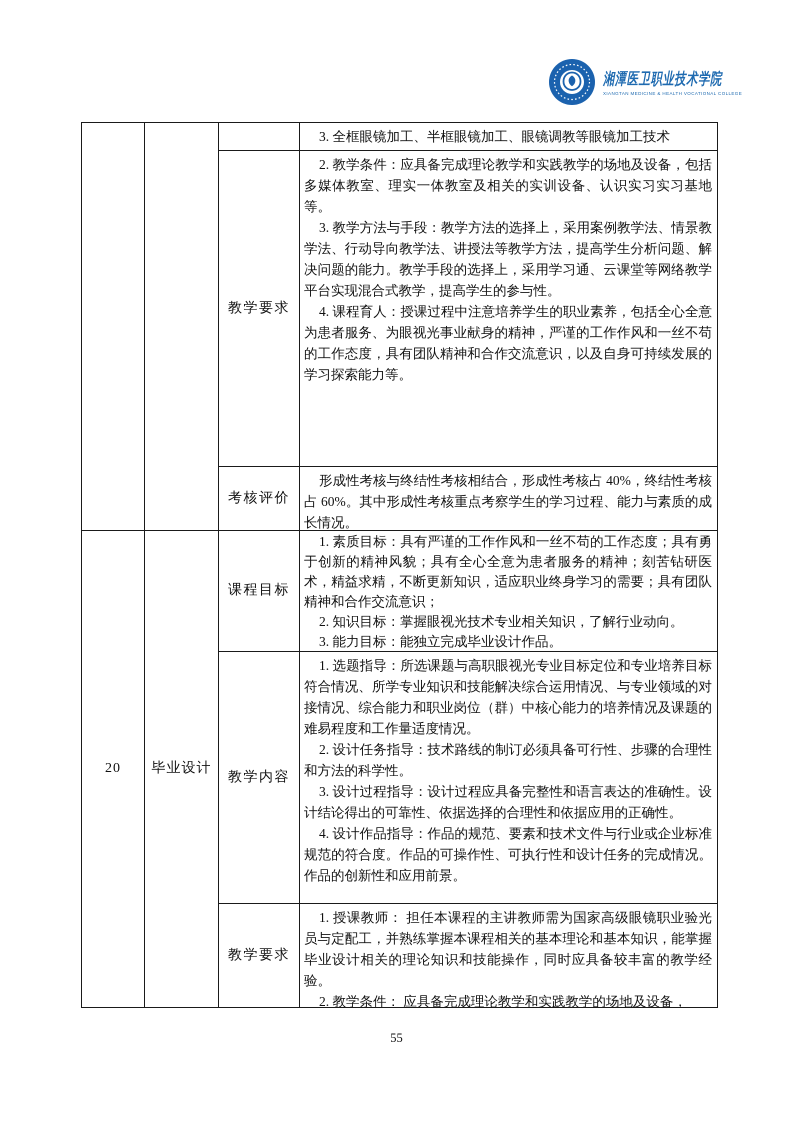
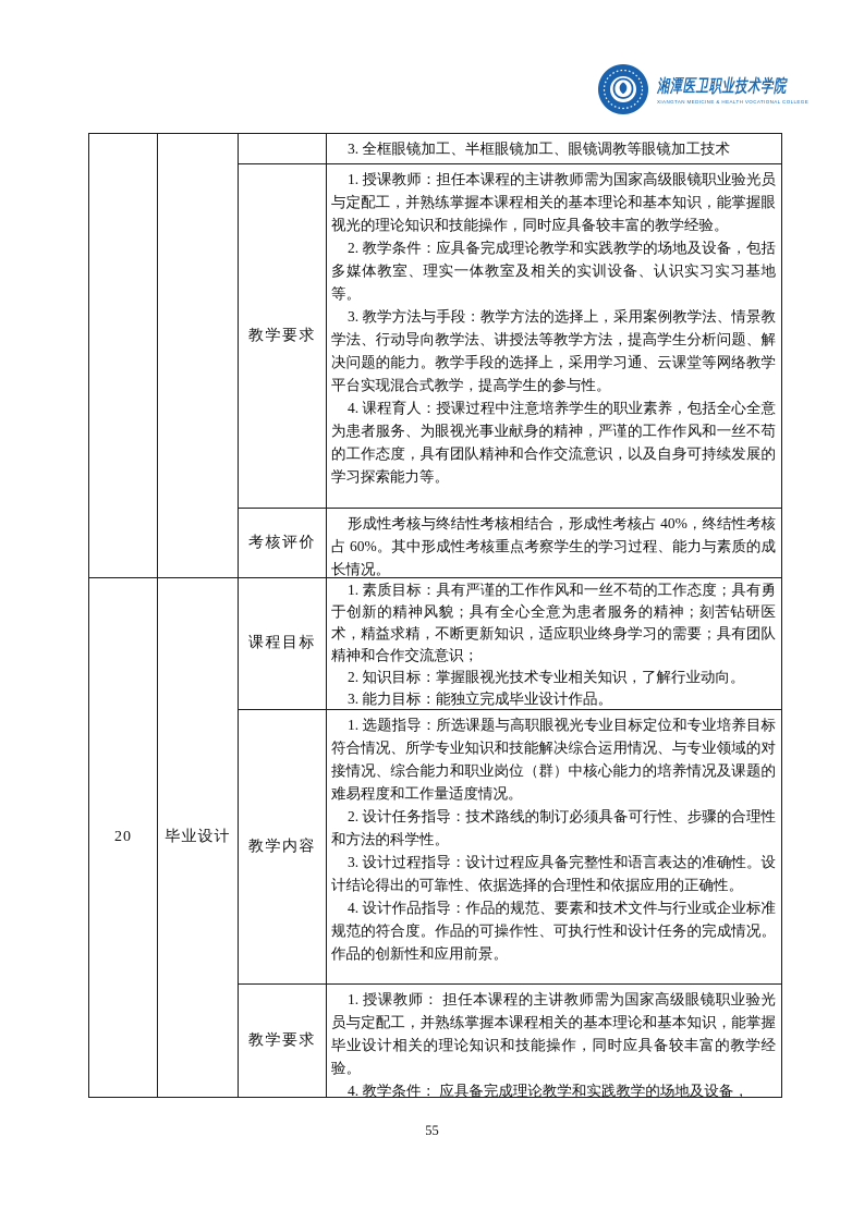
  湘潭医卫职业技术学院
  3. 全框眼镜加工、半框眼镜加工、眼镜调教等眼镜加工技术
  教学要求
+ 1. 授课教师：担任本课程的主讲教师需为国家高级眼镜职业验光员与定配工，并熟练掌握本课程相关的基本理论和基本知识，能掌握眼视光的理论知识和技能操作，同时应具备较丰富的教学经验。
  2. 教学条件：应具备完成理论教学和实践教学的场地及设备，包括多媒体教室、理实一体教室及相关的实训设备、认识实习实习基地等。
  3. 教学方法与手段：教学方法的选择上，采用案例教学法、情景教学法、行动导向教学法、讲授法等教学方法，提高学生分析问题、解决问题的能力。教学手段的选择上，采用学习通、云课堂等网络教学平台实现混合式教学，提高学生的参与性。
  4. 课程育人：授课过程中注意培养学生的职业素养，包括全心全意为患者服务、为眼视光事业献身的精神，严谨的工作作风和一丝不苟的工作态度，具有团队精神和合作交流意识，以及自身可持续发展的学习探索能力等。
  考核评价
  形成性考核与终结性考核相结合，形成性考核占 40%，终结性考核占 60%。其中形成性考核重点考察学生的学习过程、能力与素质的成长情况。
  20
  毕业设计
  课程目标
  1. 素质目标：具有严谨的工作作风和一丝不苟的工作态度；具有勇于创新的精神风貌；具有全心全意为患者服务的精神；刻苦钻研医术，精益求精，不断更新知识，适应职业终身学习的需要；具有团队精神和合作交流意识；
  2. 知识目标：掌握眼视光技术专业相关知识，了解行业动向。
  3. 能力目标：能独立完成毕业设计作品。
  教学内容
  1. 选题指导：所选课题与高职眼视光专业目标定位和专业培养目标符合情况、所学专业知识和技能解决综合运用情况、与专业领域的对接情况、综合能力和职业岗位（群）中核心能力的培养情况及课题的难易程度和工作量适度情况。
  2. 设计任务指导：技术路线的制订必须具备可行性、步骤的合理性和方法的科学性。
  3. 设计过程指导：设计过程应具备完整性和语言表达的准确性。设计结论得出的可靠性、依据选择的合理性和依据应用的正确性。
  4. 设计作品指导：作品的规范、要素和技术文件与行业或企业标准规范的符合度。作品的可操作性、可执行性和设计任务的完成情况。作品的创新性和应用前景。
  教学要求
  1. 授课教师： 担任本课程的主讲教师需为国家高级眼镜职业验光员与定配工，并熟练掌握本课程相关的基本理论和基本知识，能掌握毕业设计相关的理论知识和技能操作，同时应具备较丰富的教学经验。
- 2. 教学条件： 应具备完成理论教学和实践教学的场地及设备，
+ 4. 教学条件： 应具备完成理论教学和实践教学的场地及设备，
  55
